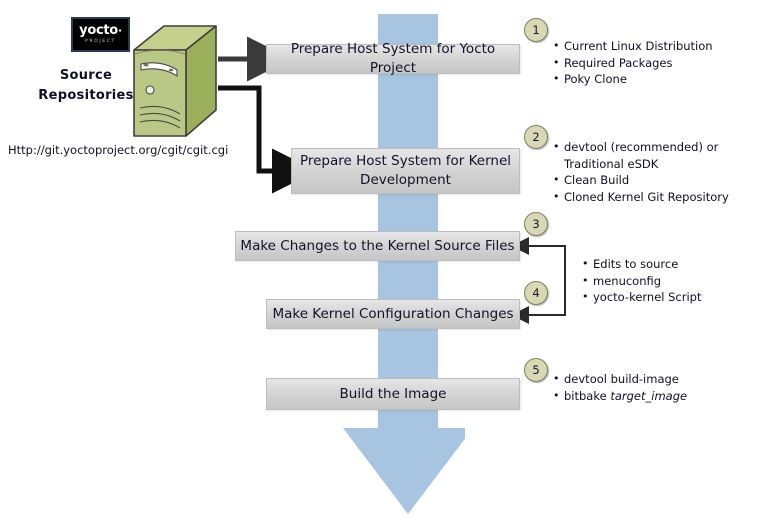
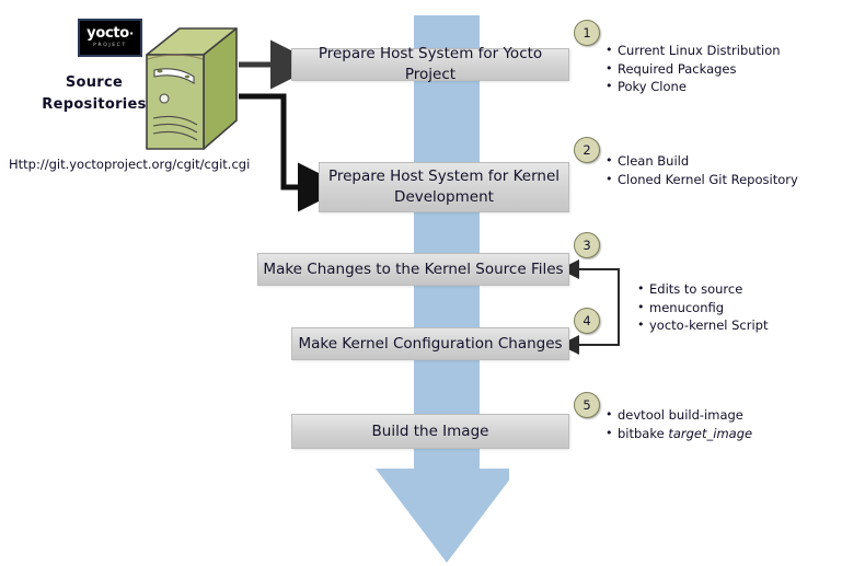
  yocto·
  Source
  Repositories
  Http://git.yoctoproject.org/cgit/cgit.cgi
  Prepare Host System for Yocto Project
  Prepare Host System for Kernel Development
  Make Changes to the Kernel Source Files
  Make Kernel Configuration Changes
  Build the Image
  1
  2
  3
  4
  5
  Current Linux Distribution
  Required Packages
  Poky Clone
- devtool (recommended) or
- Traditional eSDK
  Clean Build
  Cloned Kernel Git Repository
  Edits to source
  menuconfig
  yocto-kernel Script
  devtool build-image
  bitbake target_image
